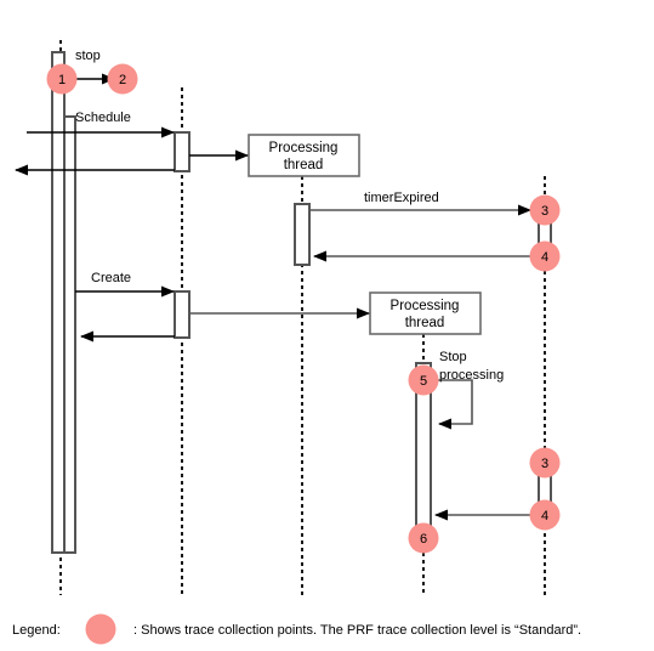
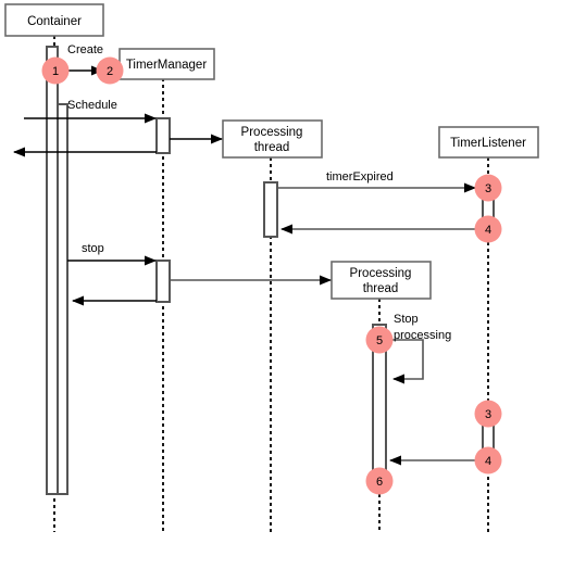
+ Container
+ TimerManager
  Processing
  thread
  Processing
  thread
+ TimerListener
- stop
+ Create
  Schedule
  timerExpired
- Create
+ stop
  Stop
  processing
  1
  2
  3
  4
  5
  6
  3
  4
- Legend:
- : Shows trace collection points. The PRF trace collection level is “Standard”.
